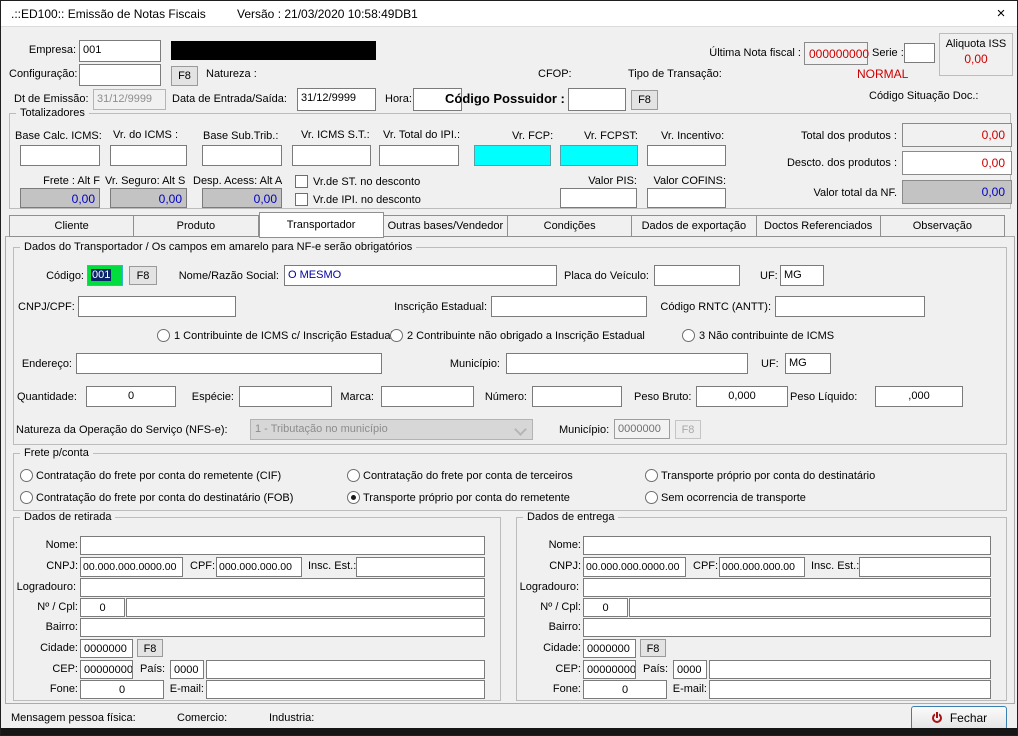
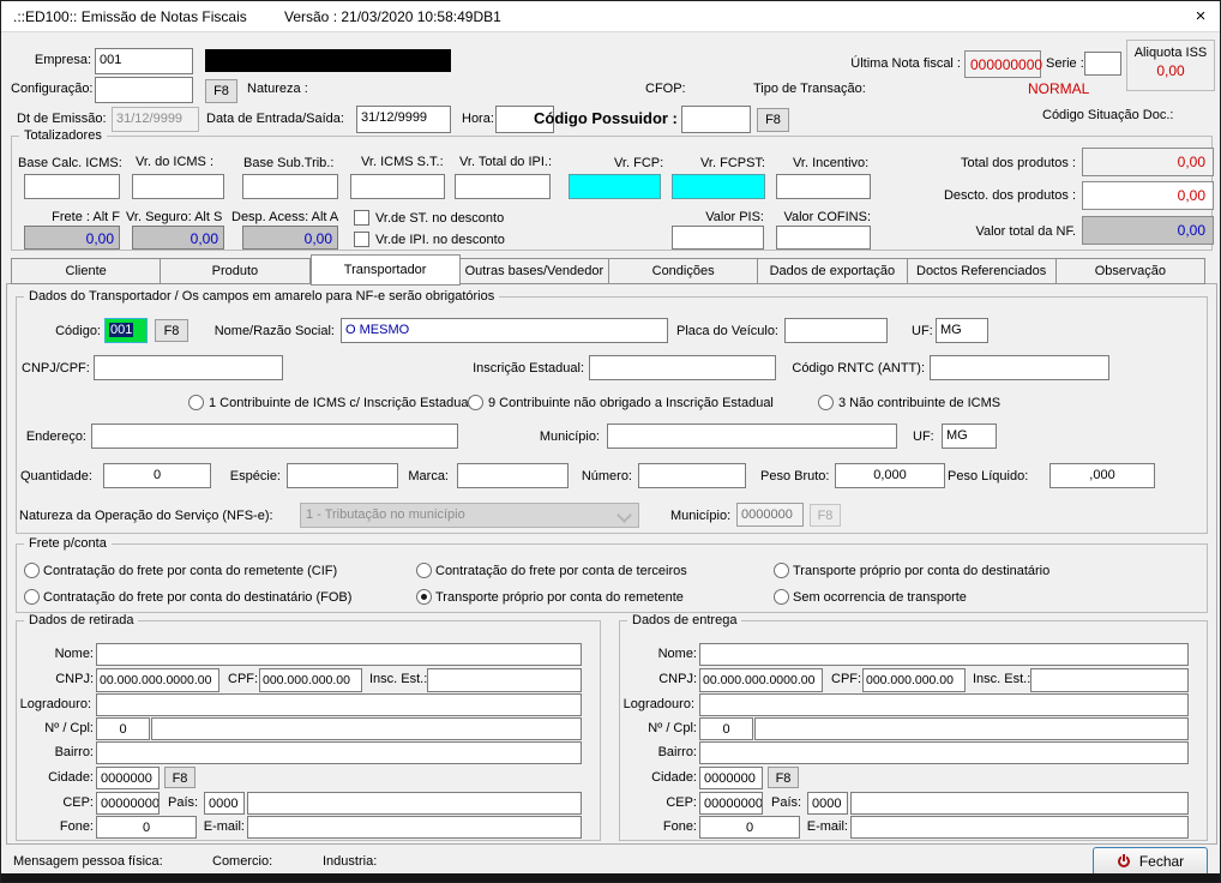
  .::ED100:: Emissão de Notas Fiscais
  Versão : 21/03/2020 10:58:49DB1
  ×
  Empresa:
  001
  Última Nota fiscal :
  000000000
  Serie :
  Aliquota ISS
  0,00
  Configuração:
  F8
  Natureza :
  CFOP:
  Tipo de Transação:
  NORMAL
  Dt de Emissão:
  31/12/9999
  Data de Entrada/Saída:
  31/12/9999
  Hora:
  Código Possuidor :
  F8
  Código Situação Doc.:
  Totalizadores
  Base Calc. ICMS:
  Vr. do ICMS :
  Base Sub.Trib.:
  Vr. ICMS S.T.:
  Vr. Total do IPI.:
  Vr. FCP:
  Vr. FCPST:
  Vr. Incentivo:
  Frete : Alt F
  Vr. Seguro: Alt S
  Desp. Acess: Alt A
  0,00
  0,00
  0,00
  Vr.de ST. no desconto
  Vr.de IPI. no desconto
  Valor PIS:
  Valor COFINS:
  Total dos produtos :
  0,00
  Descto. dos produtos :
  0,00
  Valor total da NF.
  0,00
  Cliente
  Produto
  Transportador
  Outras bases/Vendedor
  Condições
  Dados de exportação
  Doctos Referenciados
  Observação
  Dados do Transportador / Os campos em amarelo para NF-e serão obrigatórios
  Código:
  001
  F8
  Nome/Razão Social:
  O MESMO
  Placa do Veículo:
  UF:
  MG
  CNPJ/CPF:
  Inscrição Estadual:
  Código RNTC (ANTT):
  1 Contribuinte de ICMS c/ Inscrição Estadua
- 2 Contribuinte não obrigado a Inscrição Estadual
+ 9 Contribuinte não obrigado a Inscrição Estadual
  3 Não contribuinte de ICMS
  Endereço:
  Município:
  UF:
  MG
  Quantidade:
  0
  Espécie:
  Marca:
  Número:
  Peso Bruto:
  0,000
  Peso Líquido:
  ,000
  Natureza da Operação do Serviço (NFS-e):
  1 - Tributação no município
  Município:
  0000000
  F8
  Frete p/conta
  Contratação do frete por conta do remetente (CIF)
  Contratação do frete por conta de terceiros
  Transporte próprio por conta do destinatário
  Contratação do frete por conta do destinatário (FOB)
  Transporte próprio por conta do remetente
  Sem ocorrencia de transporte
  Dados de retirada
  Nome:
  CNPJ:
  00.000.000.0000.00
  CPF:
  000.000.000.00
  Insc. Est.:
  Logradouro:
  Nº / Cpl:
  0
  Bairro:
  Cidade:
  0000000
  F8
  CEP:
  00000000
  País:
  0000
  Fone:
  0
  E-mail:
  Dados de entrega
  Nome:
  CNPJ:
  00.000.000.0000.00
  CPF:
  000.000.000.00
  Insc. Est.:
  Logradouro:
  Nº / Cpl:
  0
  Bairro:
  Cidade:
  0000000
  F8
  CEP:
  00000000
  País:
  0000
  Fone:
  0
  E-mail:
  Mensagem pessoa física:
  Comercio:
  Industria:
  Fechar
